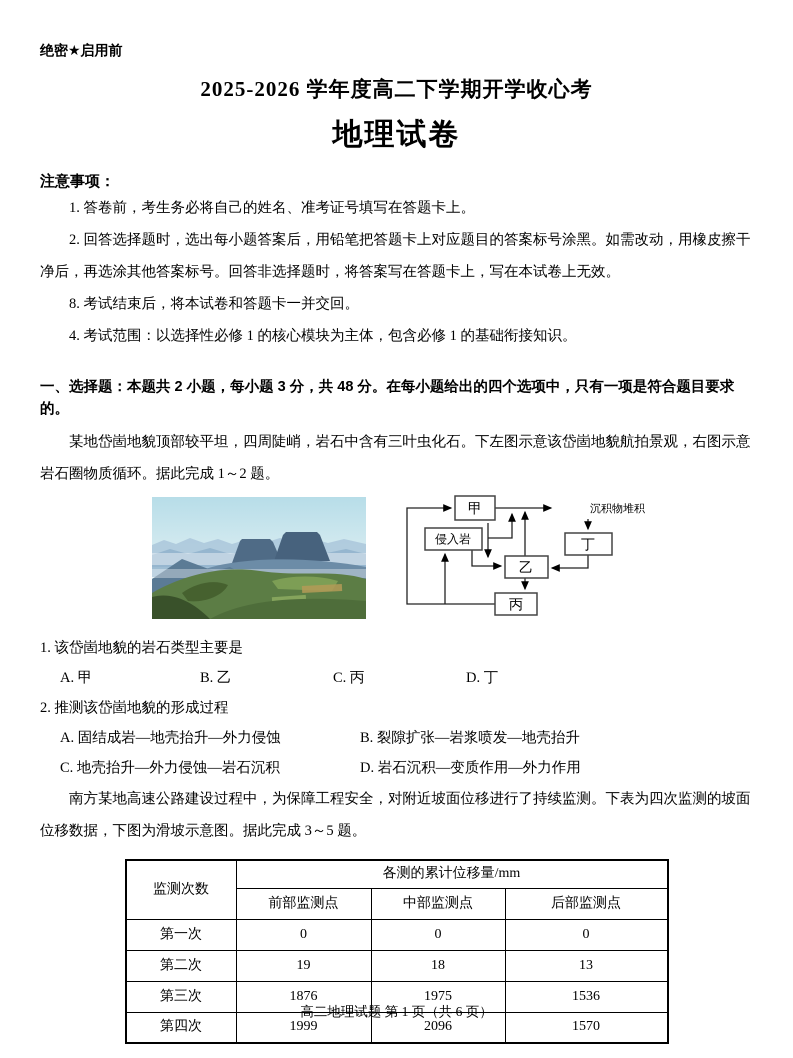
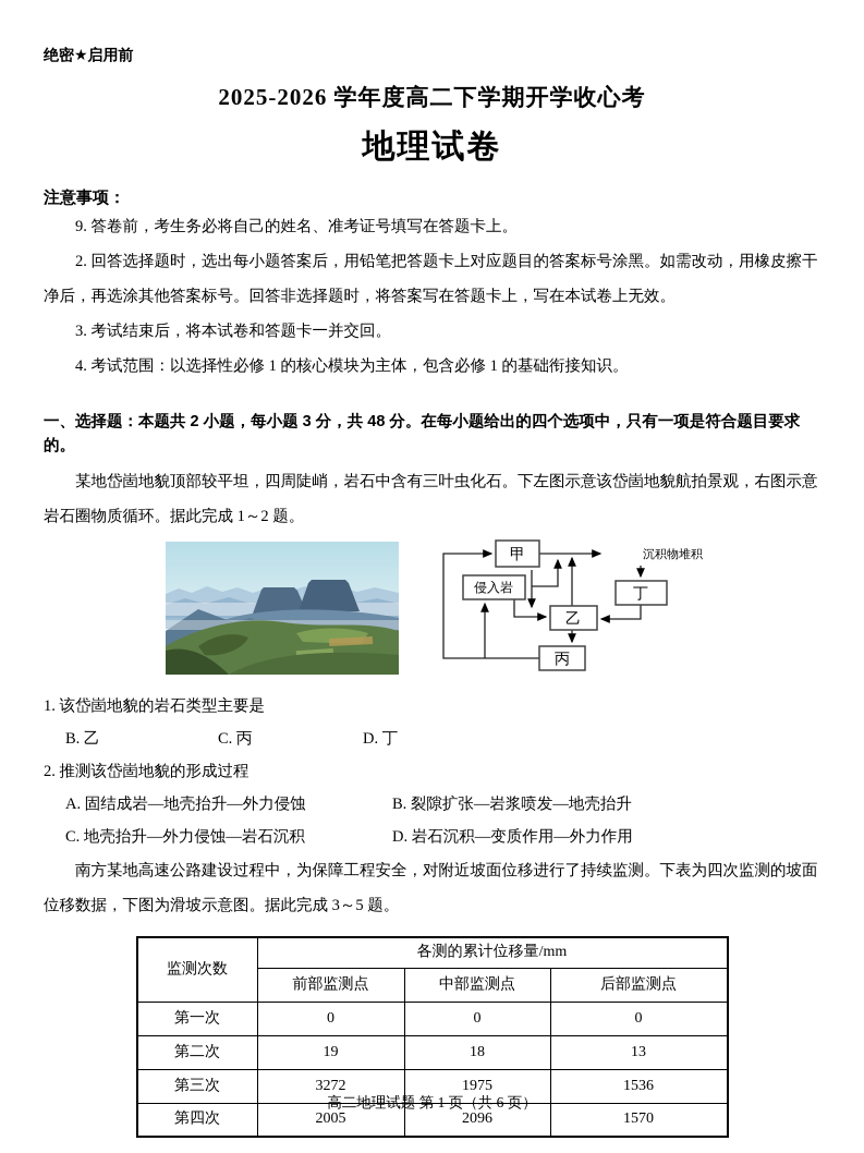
  绝密★启用前
  2025-2026 学年度高二下学期开学收心考
  地理试卷
  注意事项：
- 1. 答卷前，考生务必将自己的姓名、准考证号填写在答题卡上。
+ 9. 答卷前，考生务必将自己的姓名、准考证号填写在答题卡上。
  2. 回答选择题时，选出每小题答案后，用铅笔把答题卡上对应题目的答案标号涂黑。如需改动，用橡皮擦干净后，再选涂其他答案标号。回答非选择题时，将答案写在答题卡上，写在本试卷上无效。
- 8. 考试结束后，将本试卷和答题卡一并交回。
+ 3. 考试结束后，将本试卷和答题卡一并交回。
  4. 考试范围：以选择性必修 1 的核心模块为主体，包含必修 1 的基础衔接知识。
  一、选择题：本题共 2 小题，每小题 3 分，共 48 分。在每小题给出的四个选项中，只有一项是符合题目要求的。
  某地岱崮地貌顶部较平坦，四周陡峭，岩石中含有三叶虫化石。下左图示意该岱崮地貌航拍景观，右图示意岩石圈物质循环。据此完成 1～2 题。
  甲
  侵入岩
  乙
  丙
  丁
  沉积物堆积
  1. 该岱崮地貌的岩石类型主要是
- A. 甲
  B. 乙
  C. 丙
  D. 丁
  2. 推测该岱崮地貌的形成过程
  A. 固结成岩—地壳抬升—外力侵蚀
  B. 裂隙扩张—岩浆喷发—地壳抬升
  C. 地壳抬升—外力侵蚀—岩石沉积
  D. 岩石沉积—变质作用—外力作用
  南方某地高速公路建设过程中，为保障工程安全，对附近坡面位移进行了持续监测。下表为四次监测的坡面位移数据，下图为滑坡示意图。据此完成 3～5 题。
  监测次数	各测的累计位移量/mm
  前部监测点	中部监测点	后部监测点
  第一次	0	0	0
  第二次	19	18	13
- 第三次	1876	1975	1536
+ 第三次	3272	1975	1536
- 第四次	1999	2096	1570
+ 第四次	2005	2096	1570
  高二地理试题 第 1 页（共 6 页）
